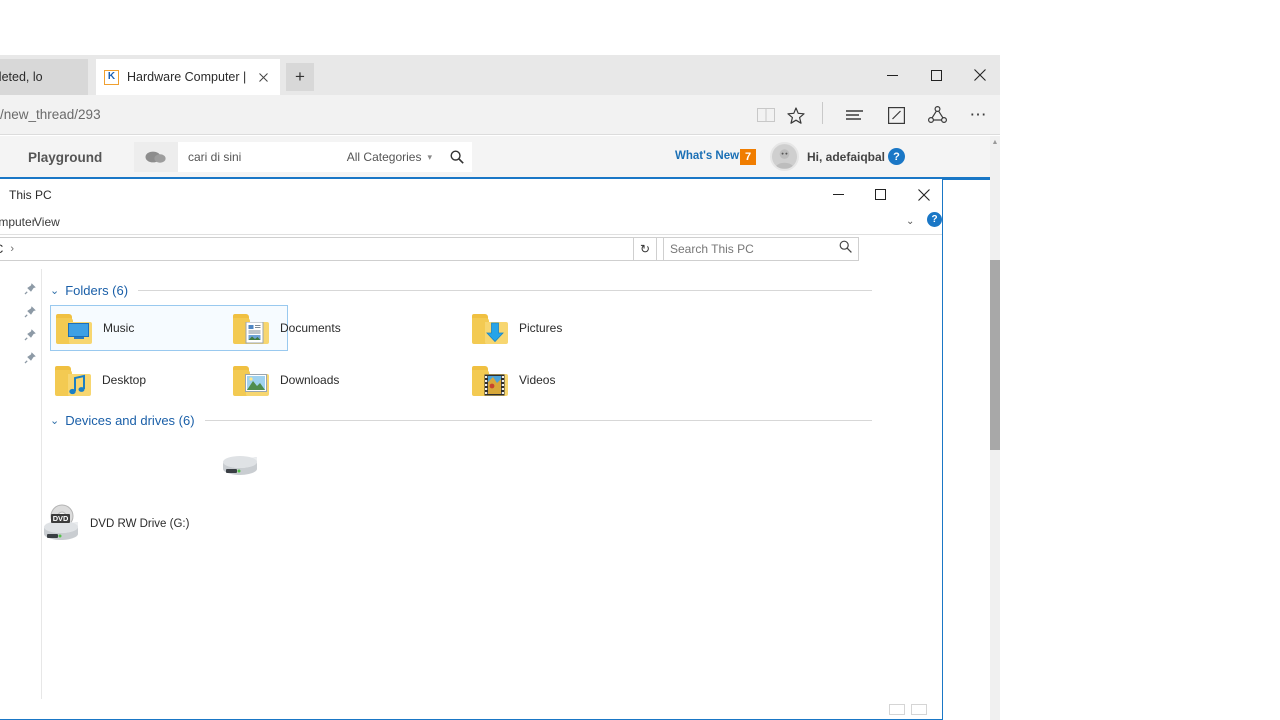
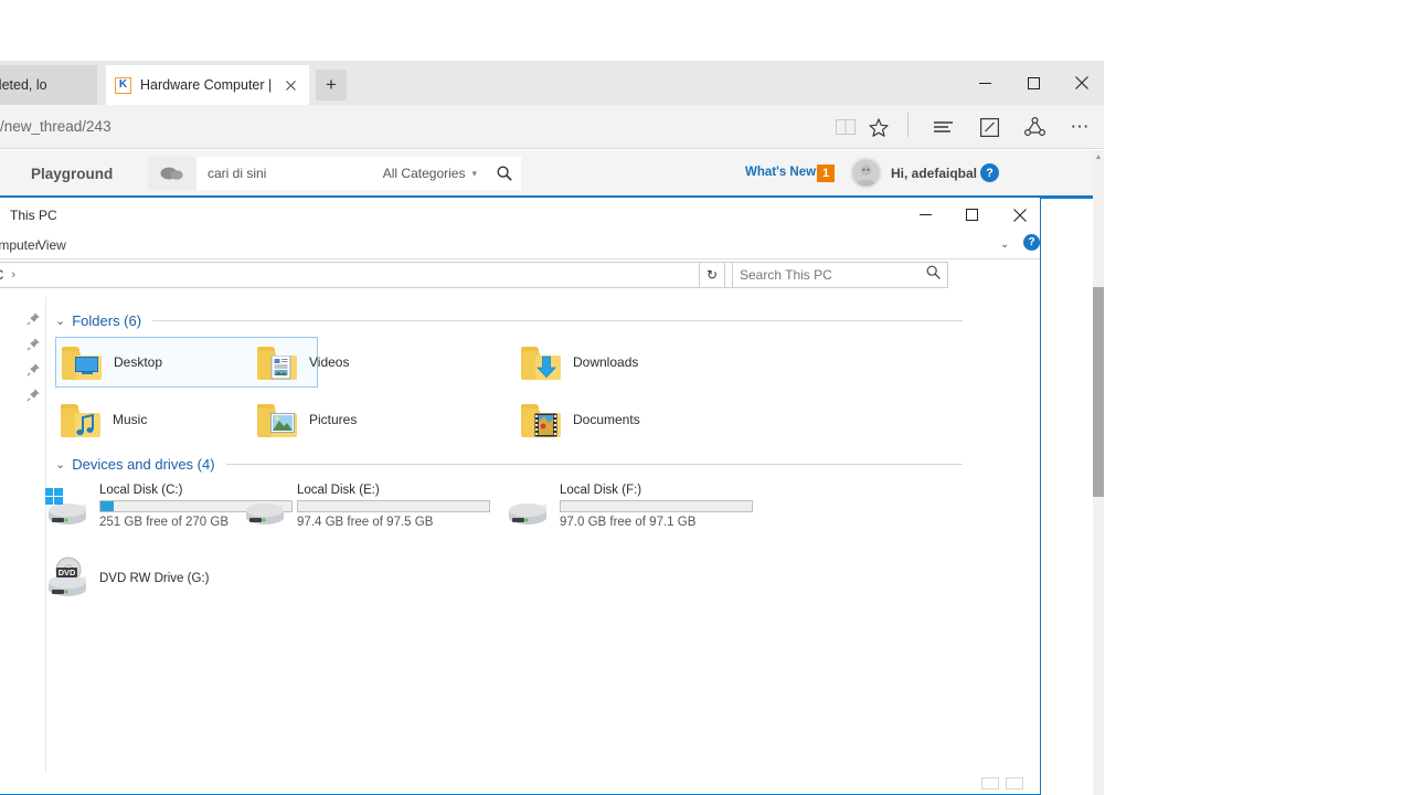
  K
  Hardware Computer |
  +
- /new_thread/293
+ /new_thread/243
  ⋯
  Playground
  cari di sini
  All Categories
  ▾
  What's New
- 7
+ 1
  Hi, adefaiqbal
  ?
  This PC
  mputer
  View
  ⌄
  ?
  ›
  ↻
  Search This PC
  ⌄
  Folders (6)
- Music
+ Desktop
- Documents
+ Videos
- Pictures
+ Downloads
- Desktop
+ Music
- Downloads
+ Pictures
- Videos
+ Documents
  ⌄
- Devices and drives (6)
+ Devices and drives (4)
+ Local Disk (C:)
+ 251 GB free of 270 GB
+ Local Disk (E:)
+ 97.4 GB free of 97.5 GB
+ Local Disk (F:)
+ 97.0 GB free of 97.1 GB
  DVD
  DVD RW Drive (G:)
